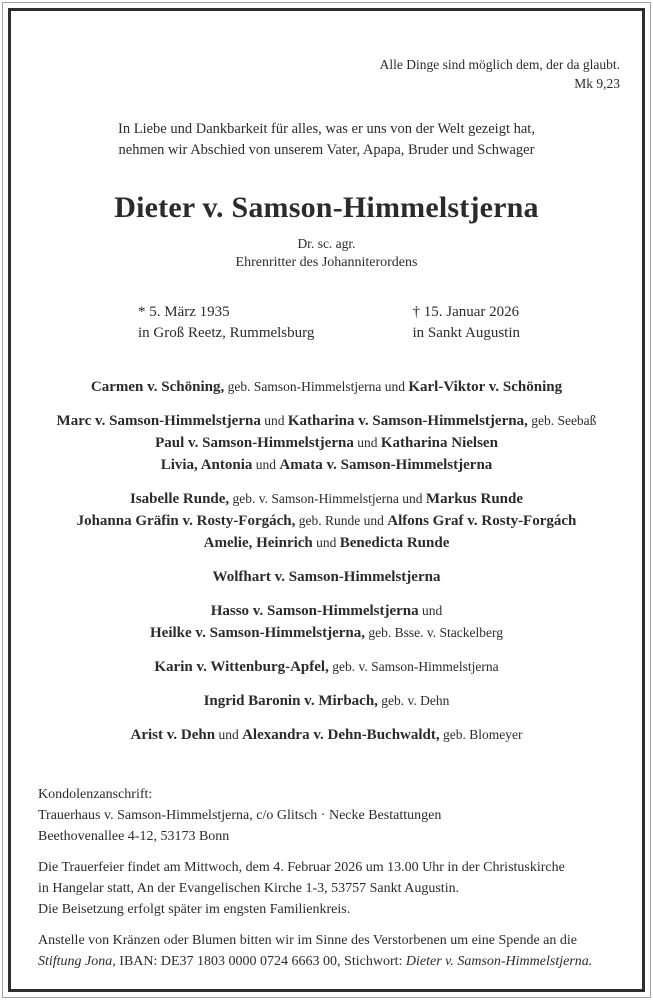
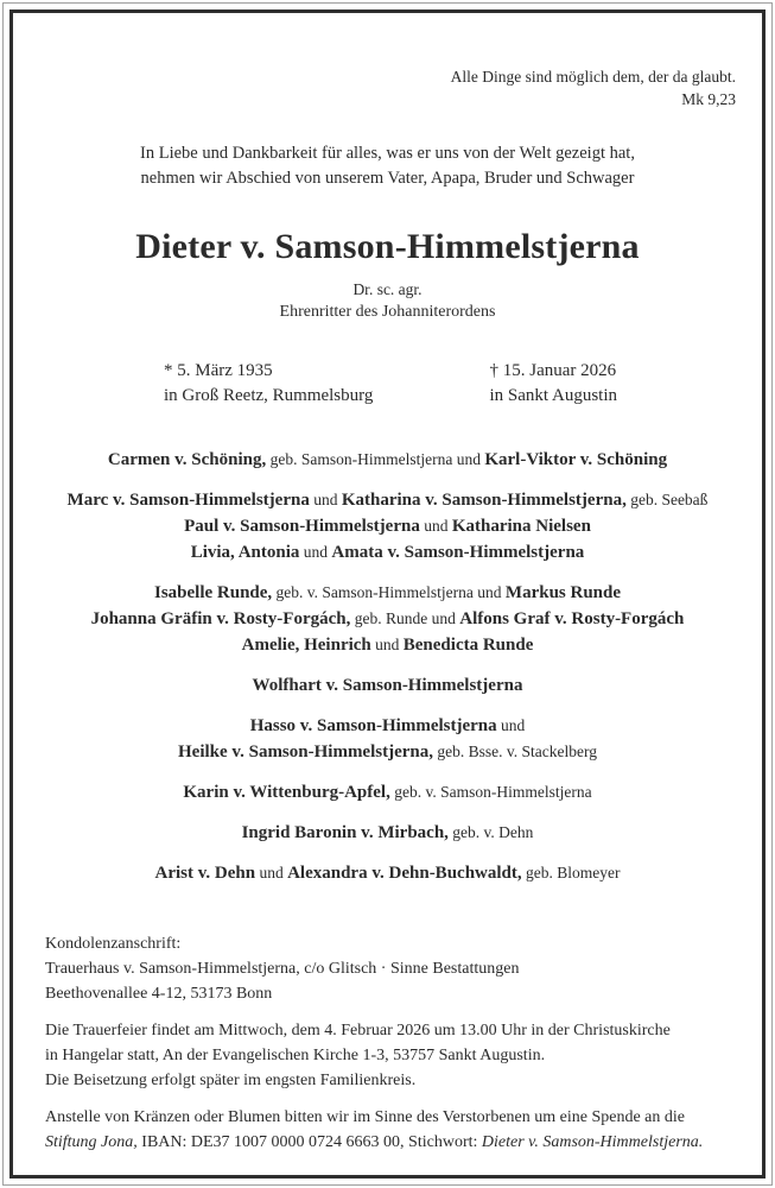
  Alle Dinge sind möglich dem, der da glaubt.
  Mk 9,23
  In Liebe und Dankbarkeit für alles, was er uns von der Welt gezeigt hat,
  nehmen wir Abschied von unserem Vater, Apapa, Bruder und Schwager
  Dieter v. Samson-Himmelstjerna
  Dr. sc. agr.
  Ehrenritter des Johanniterordens
  * 5. März 1935
  in Groß Reetz, Rummelsburg
  † 15. Januar 2026
  in Sankt Augustin
  Carmen v. Schöning, geb. Samson-Himmelstjerna und Karl-Viktor v. Schöning
  Marc v. Samson-Himmelstjerna und Katharina v. Samson-Himmelstjerna, geb. Seebaß
  Paul v. Samson-Himmelstjerna und Katharina Nielsen
  Livia, Antonia und Amata v. Samson-Himmelstjerna
  Isabelle Runde, geb. v. Samson-Himmelstjerna und Markus Runde
  Johanna Gräfin v. Rosty-Forgách, geb. Runde und Alfons Graf v. Rosty-Forgách
  Amelie, Heinrich und Benedicta Runde
  Wolfhart v. Samson-Himmelstjerna
  Hasso v. Samson-Himmelstjerna und
  Heilke v. Samson-Himmelstjerna, geb. Bsse. v. Stackelberg
  Karin v. Wittenburg-Apfel, geb. v. Samson-Himmelstjerna
  Ingrid Baronin v. Mirbach, geb. v. Dehn
  Arist v. Dehn und Alexandra v. Dehn-Buchwaldt, geb. Blomeyer
  Kondolenzanschrift:
- Trauerhaus v. Samson-Himmelstjerna, c/o Glitsch · Necke Bestattungen
+ Trauerhaus v. Samson-Himmelstjerna, c/o Glitsch · Sinne Bestattungen
  Beethovenallee 4-12, 53173 Bonn
  Die Trauerfeier findet am Mittwoch, dem 4. Februar 2026 um 13.00 Uhr in der Christuskirche
  in Hangelar statt, An der Evangelischen Kirche 1-3, 53757 Sankt Augustin.
  Die Beisetzung erfolgt später im engsten Familienkreis.
- Anstelle von Kränzen oder Blumen bitten wir im Sinne des Verstorbenen um eine Spende an die Stiftung Jona, IBAN: DE37 1803 0000 0724 6663 00, Stichwort: Dieter v. Samson-Himmelstjerna.
+ Anstelle von Kränzen oder Blumen bitten wir im Sinne des Verstorbenen um eine Spende an die Stiftung Jona, IBAN: DE37 1007 0000 0724 6663 00, Stichwort: Dieter v. Samson-Himmelstjerna.
